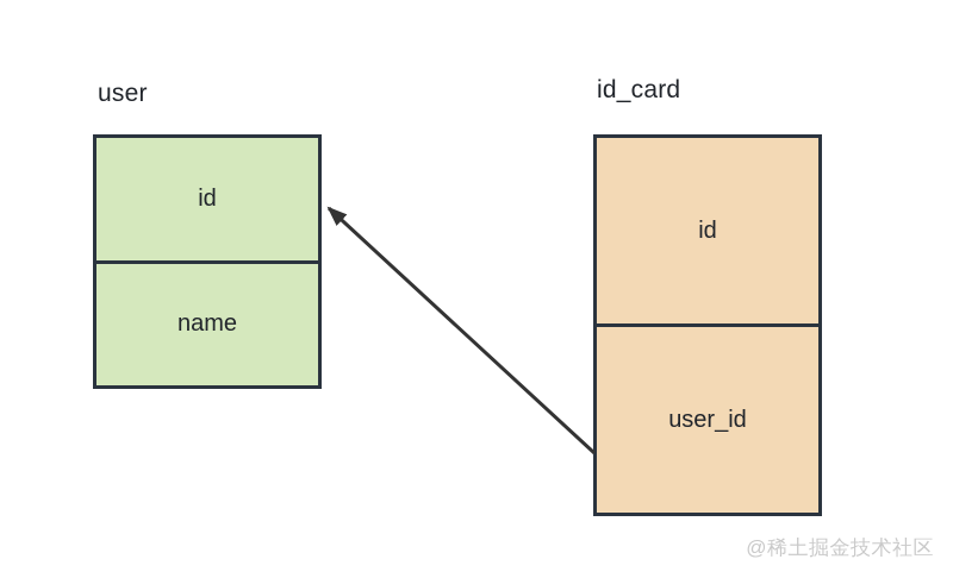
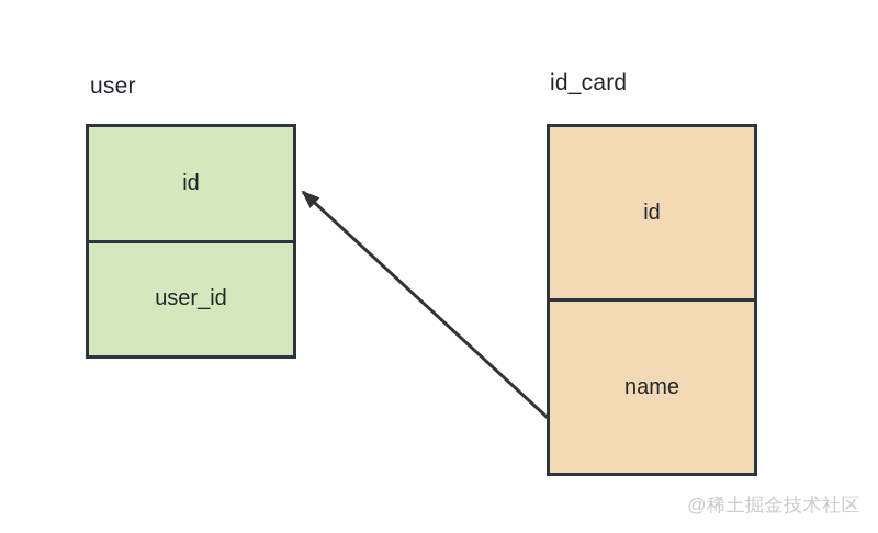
  user
  id_card
  id
- name
+ user_id
  id
- user_id
+ name
  @稀土掘金技术社区
